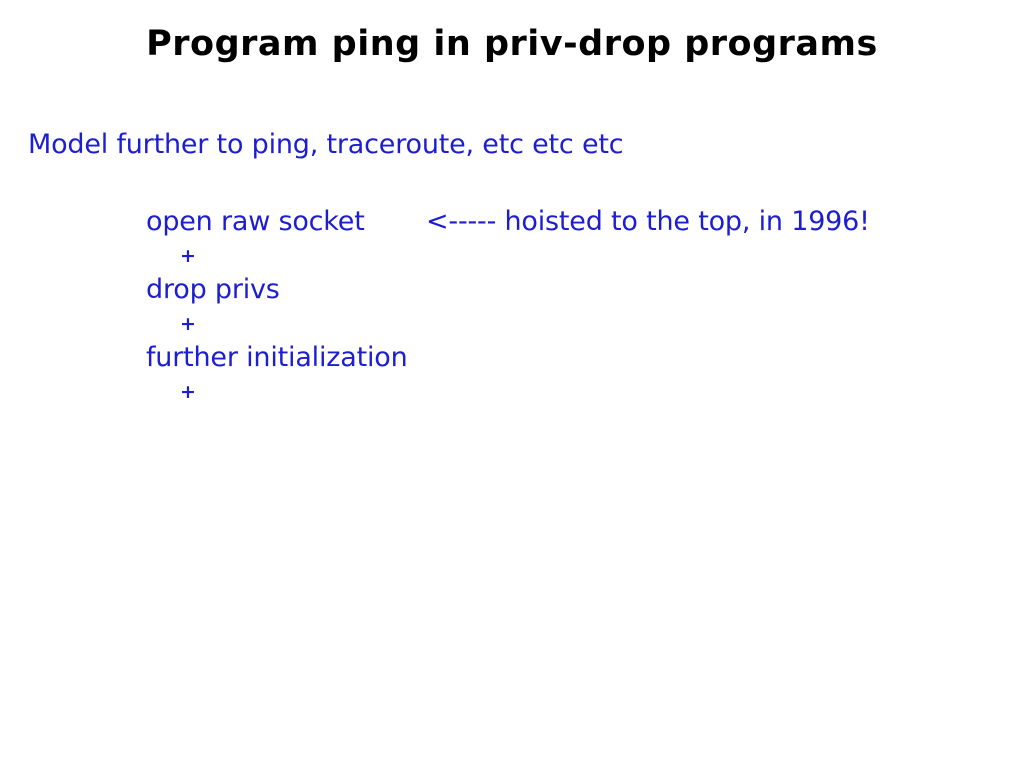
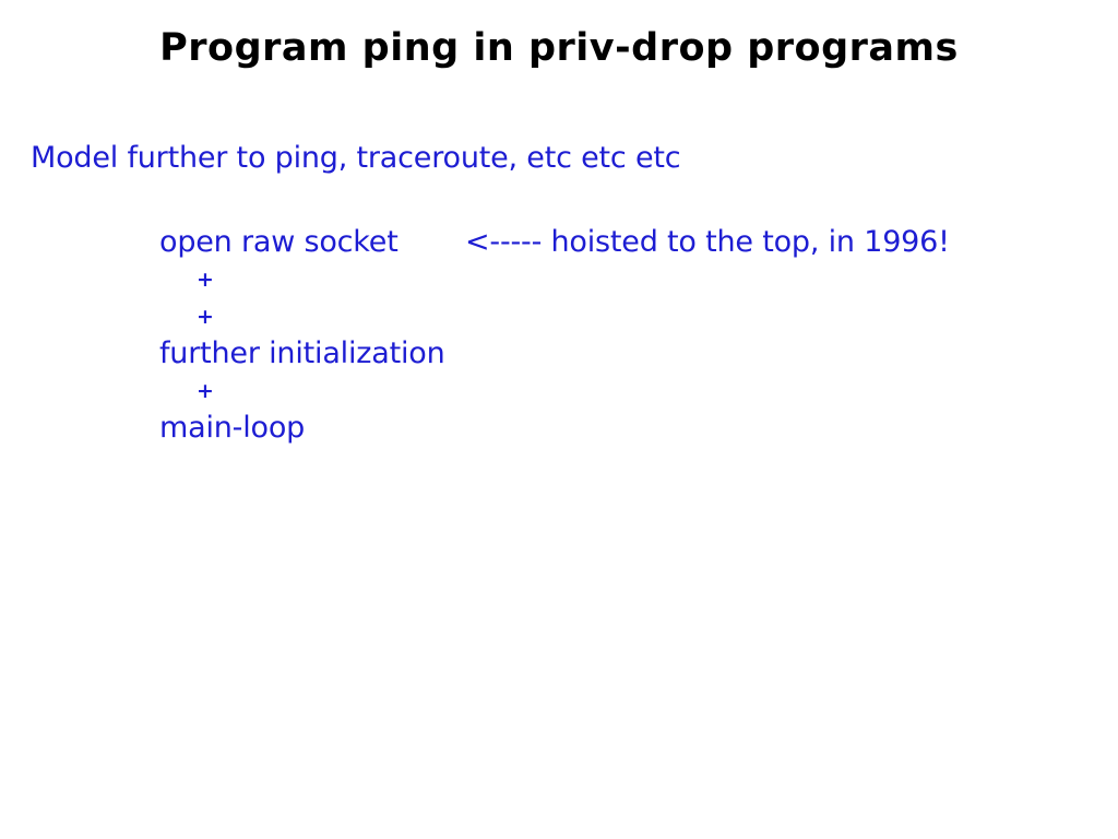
  Program ping in priv-drop programs
  Model further to ping, traceroute, etc etc etc
  open raw socket
  <----- hoisted to the top, in 1996!
  +
- drop privs
  +
  further initialization
  +
+ main-loop
